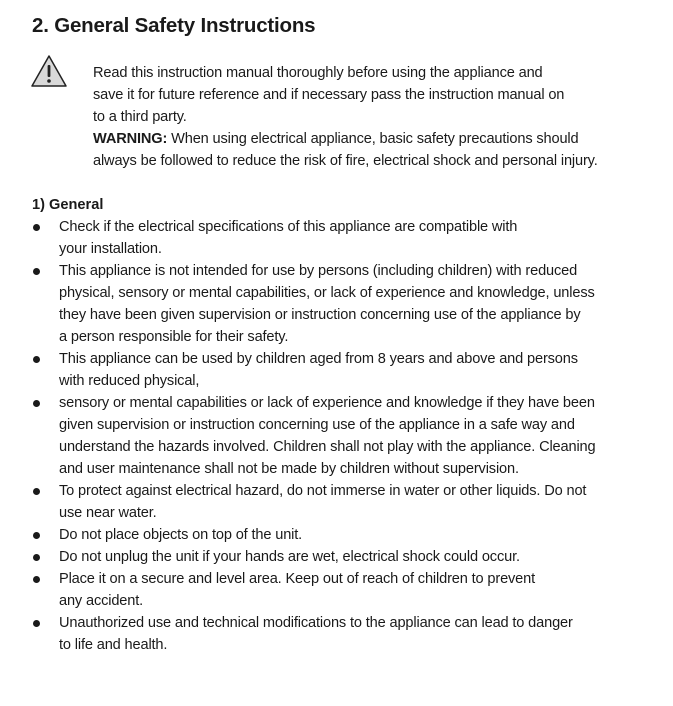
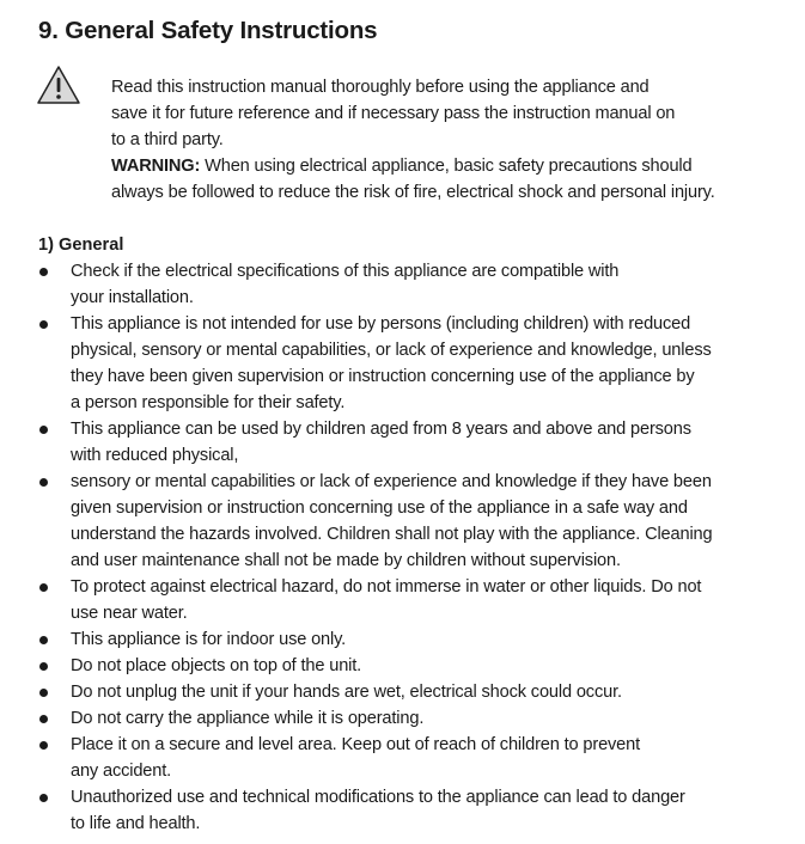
- 2. General Safety Instructions
+ 9. General Safety Instructions
  Read this instruction manual thoroughly before using the appliance and
  save it for future reference and if necessary pass the instruction manual on
  to a third party.
  WARNING: When using electrical appliance, basic safety precautions should
  always be followed to reduce the risk of fire, electrical shock and personal injury.
  1) General
  Check if the electrical specifications of this appliance are compatible with
  your installation.
  This appliance is not intended for use by persons (including children) with reduced
  physical, sensory or mental capabilities, or lack of experience and knowledge, unless
  they have been given supervision or instruction concerning use of the appliance by
  a person responsible for their safety.
  This appliance can be used by children aged from 8 years and above and persons
  with reduced physical,
  sensory or mental capabilities or lack of experience and knowledge if they have been
  given supervision or instruction concerning use of the appliance in a safe way and
  understand the hazards involved. Children shall not play with the appliance. Cleaning
  and user maintenance shall not be made by children without supervision.
  To protect against electrical hazard, do not immerse in water or other liquids. Do not
  use near water.
+ This appliance is for indoor use only.
  Do not place objects on top of the unit.
  Do not unplug the unit if your hands are wet, electrical shock could occur.
+ Do not carry the appliance while it is operating.
  Place it on a secure and level area. Keep out of reach of children to prevent
  any accident.
  Unauthorized use and technical modifications to the appliance can lead to danger
  to life and health.
